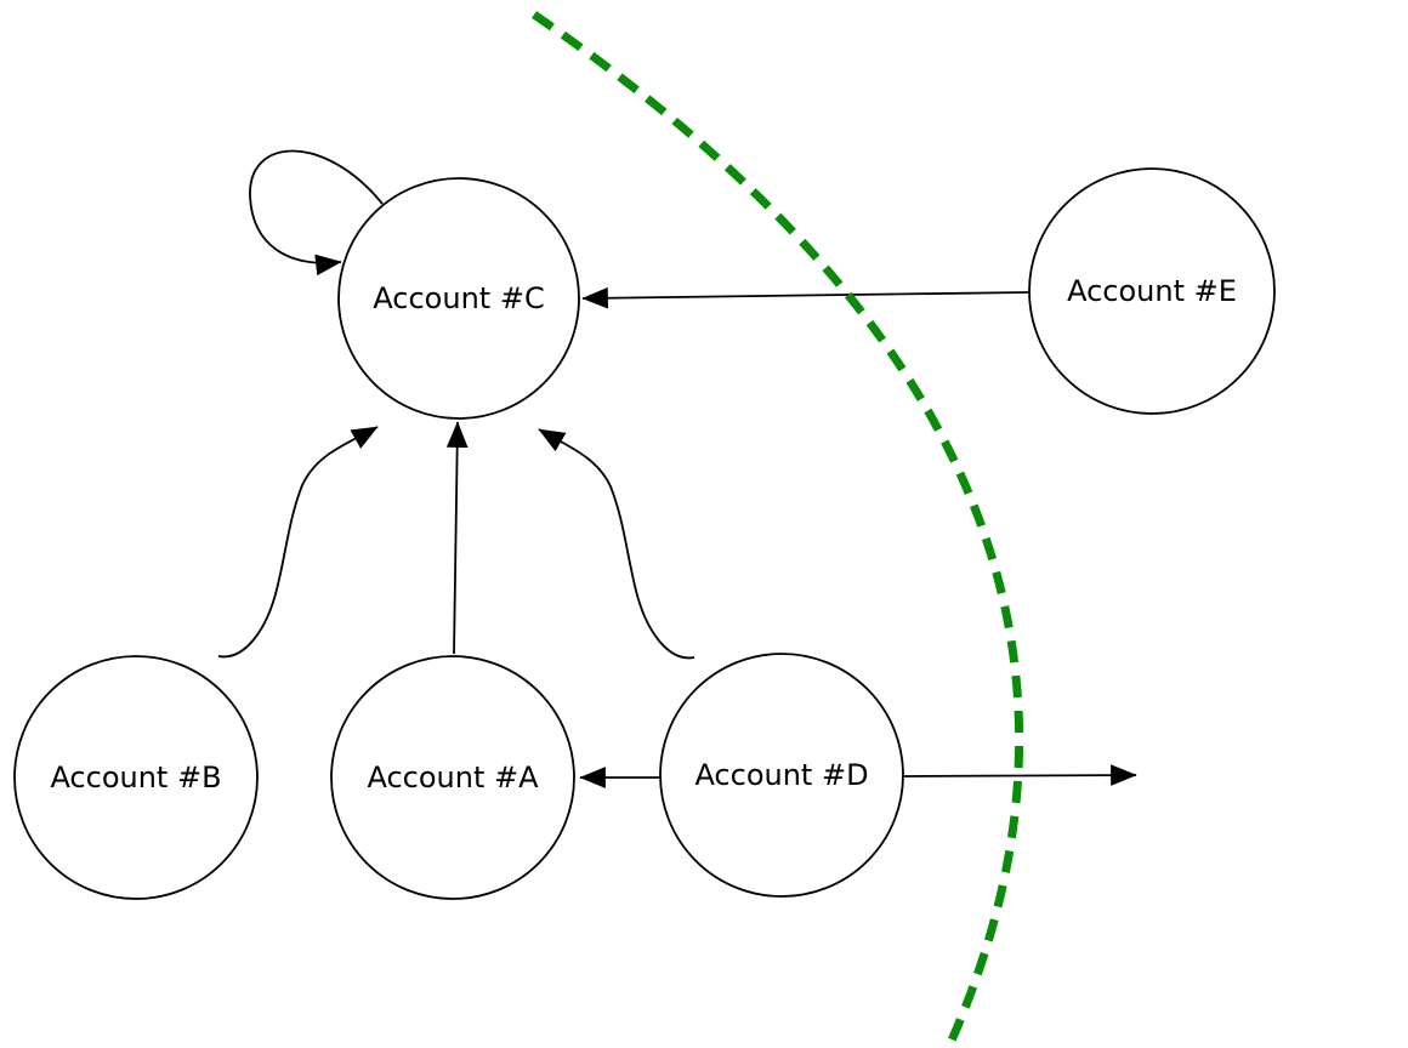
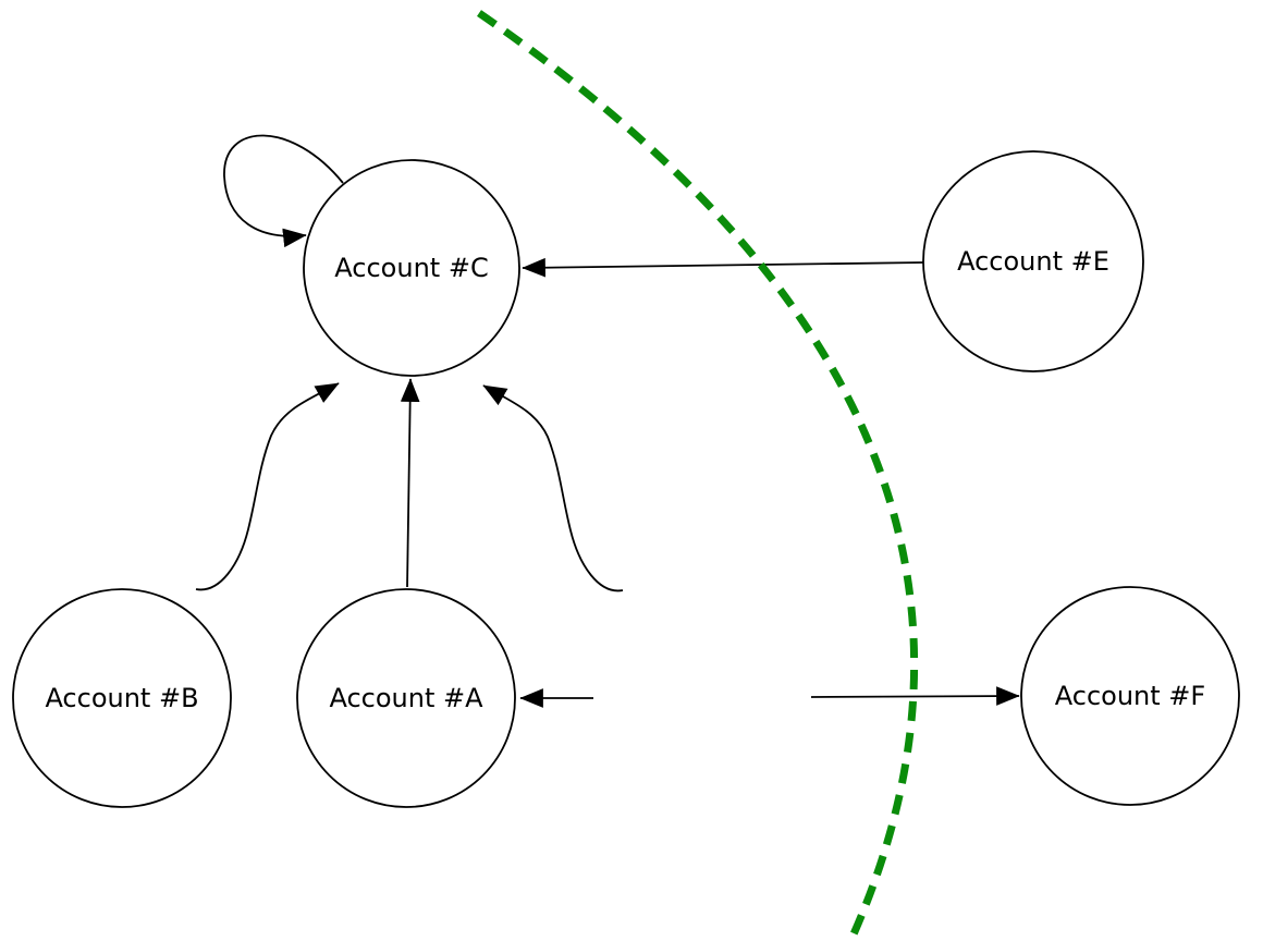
  Account #C
  Account #B
  Account #A
- Account #D
  Account #E
+ Account #F
